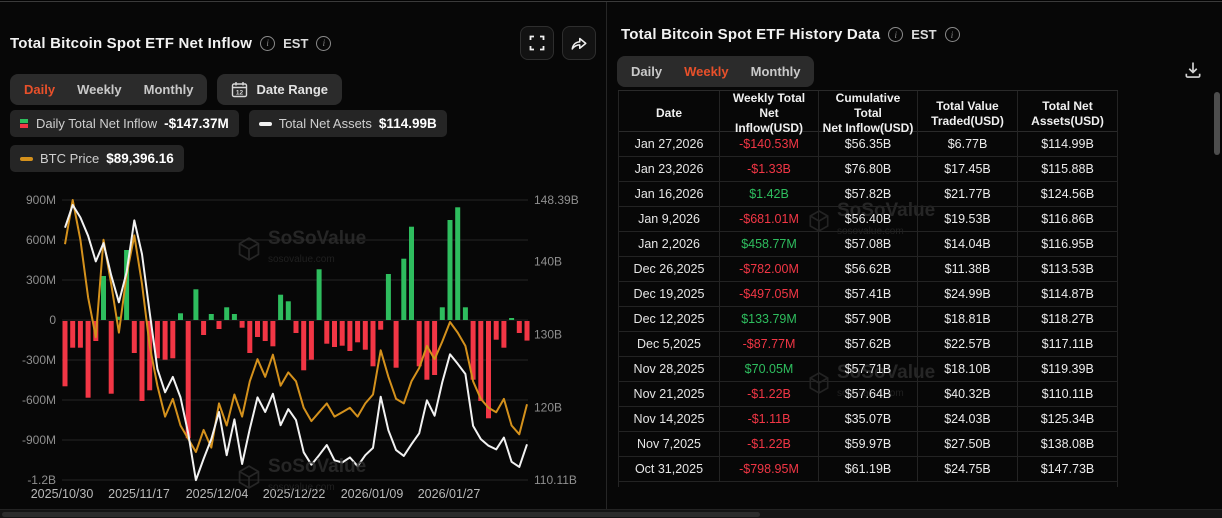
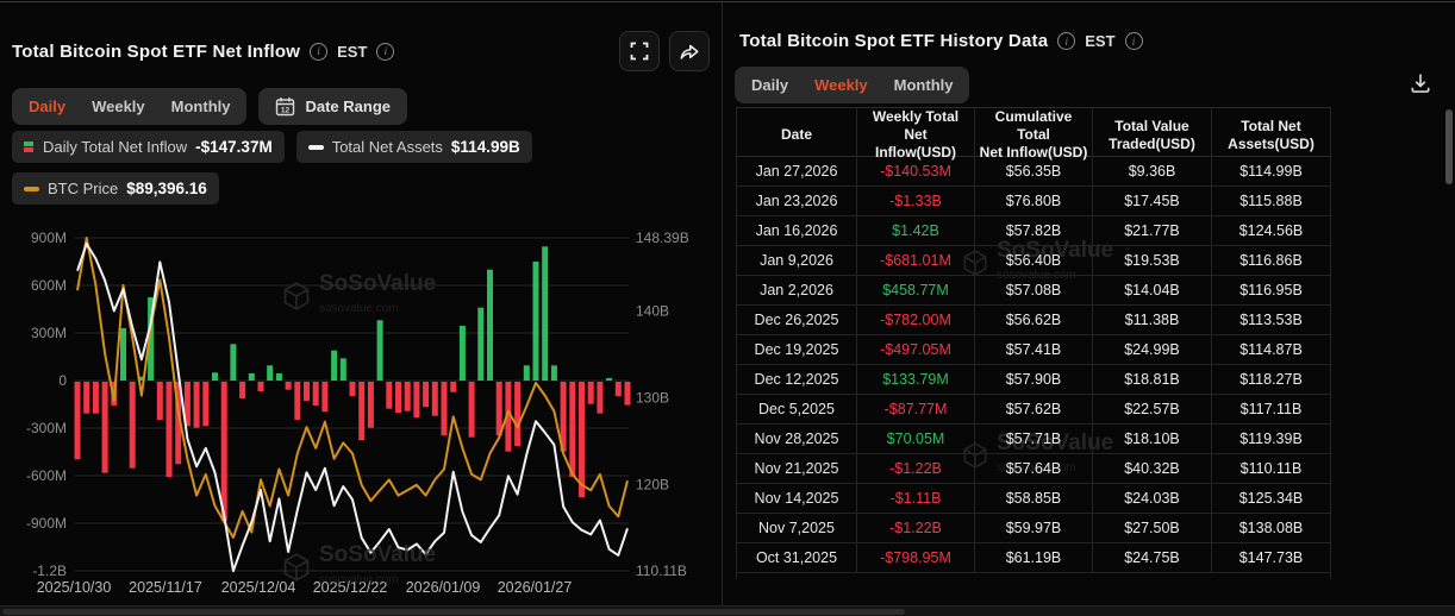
  Total Bitcoin Spot ETF Net Inflow
  i
  EST
  i
  Daily
  Weekly
  Monthly
  Date Range
  Daily Total Net Inflow
  -$147.37M
  Total Net Assets
  $114.99B
  BTC Price
  $89,396.16
  SoSoValue
  sosovalue.com
  SoSoValue
  sosovalue.com
  900M
  600M
  300M
  0
  -300M
  -600M
  -900M
  -1.2B
  148.39B
  140B
  130B
  120B
  110.11B
  2025/10/30
  2025/11/17
  2025/12/04
  2025/12/22
  2026/01/09
  2026/01/27
  Total Bitcoin Spot ETF History Data
  i
  EST
  i
  Daily
  Weekly
  Monthly
  SoSoValue
  sosovalue.com
  SoSoValue
  sosovalue.com
  Date
  Weekly Total Net
  Inflow(USD)
  Cumulative Total
  Net Inflow(USD)
  Total Value
  Traded(USD)
  Total Net
  Assets(USD)
  Jan 27,2026
  -$140.53M
  $56.35B
- $6.77B
+ $9.36B
  $114.99B
  Jan 23,2026
  -$1.33B
  $76.80B
  $17.45B
  $115.88B
  Jan 16,2026
  $1.42B
  $57.82B
  $21.77B
  $124.56B
  Jan 9,2026
  -$681.01M
  $56.40B
  $19.53B
  $116.86B
  Jan 2,2026
  $458.77M
  $57.08B
  $14.04B
  $116.95B
  Dec 26,2025
  -$782.00M
  $56.62B
  $11.38B
  $113.53B
  Dec 19,2025
  -$497.05M
  $57.41B
  $24.99B
  $114.87B
  Dec 12,2025
  $133.79M
  $57.90B
  $18.81B
  $118.27B
  Dec 5,2025
  -$87.77M
  $57.62B
  $22.57B
  $117.11B
  Nov 28,2025
  $70.05M
  $57.71B
  $18.10B
  $119.39B
  Nov 21,2025
  -$1.22B
  $57.64B
  $40.32B
  $110.11B
  Nov 14,2025
  -$1.11B
- $35.07B
+ $58.85B
  $24.03B
  $125.34B
  Nov 7,2025
  -$1.22B
  $59.97B
  $27.50B
  $138.08B
  Oct 31,2025
  -$798.95M
  $61.19B
  $24.75B
  $147.73B
